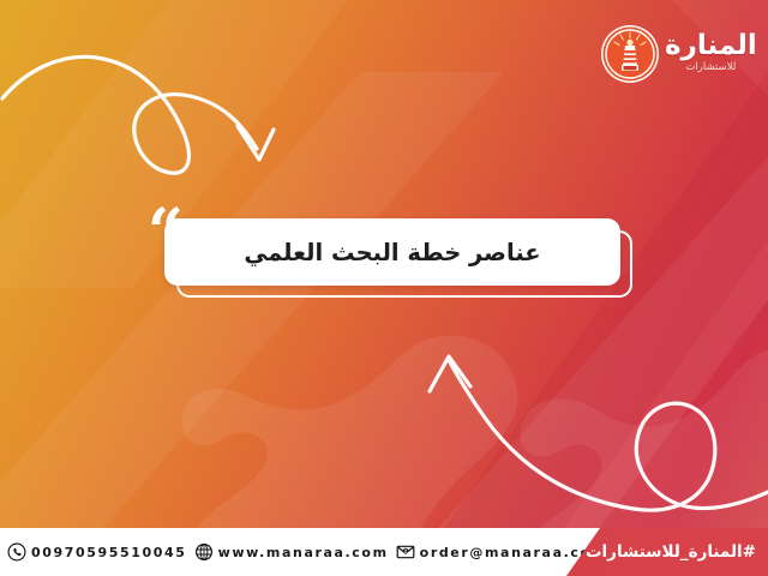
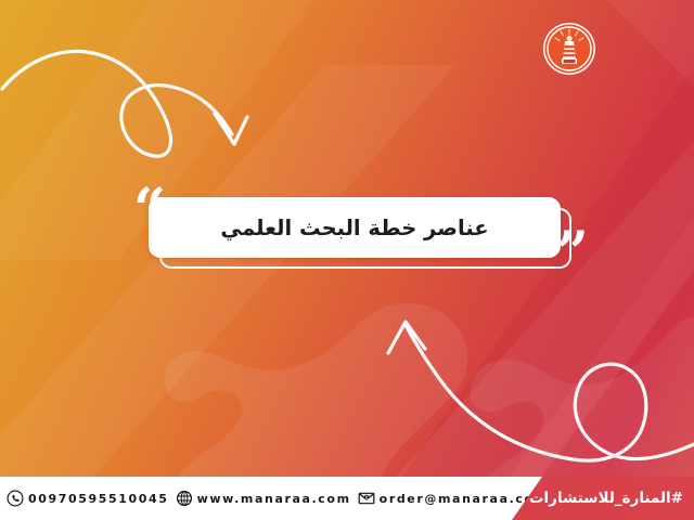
- المنارة
- للاستشارات
  عناصر خطة البحث العلمي
+ ”
  00970595510045
  www.manaraa.com
  order@manaraa.c
  #المنارة_للاستشارات
